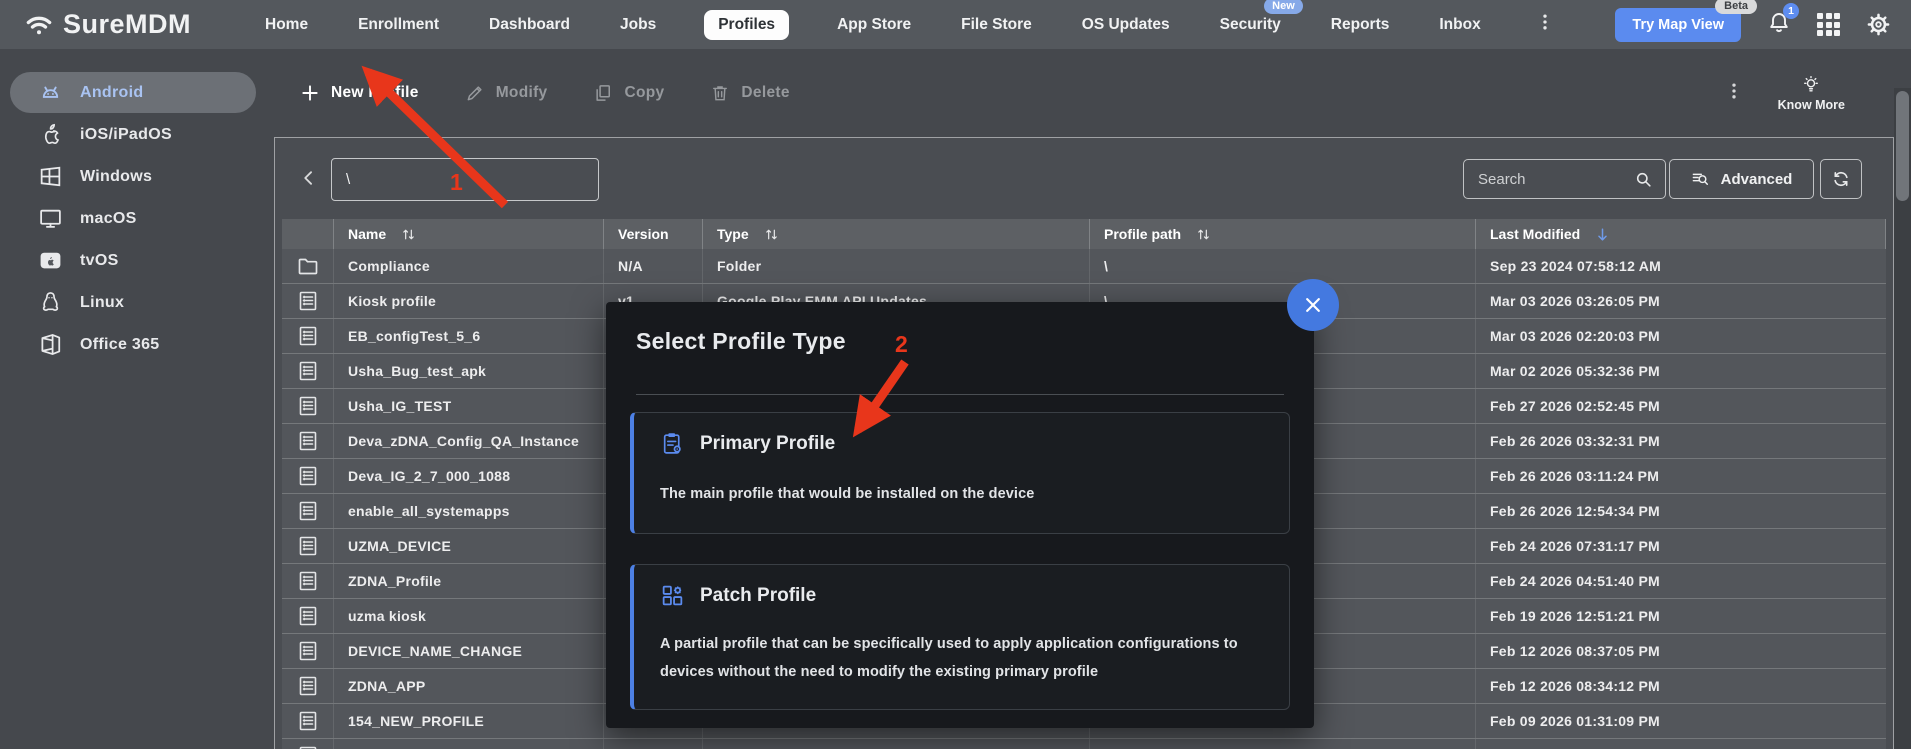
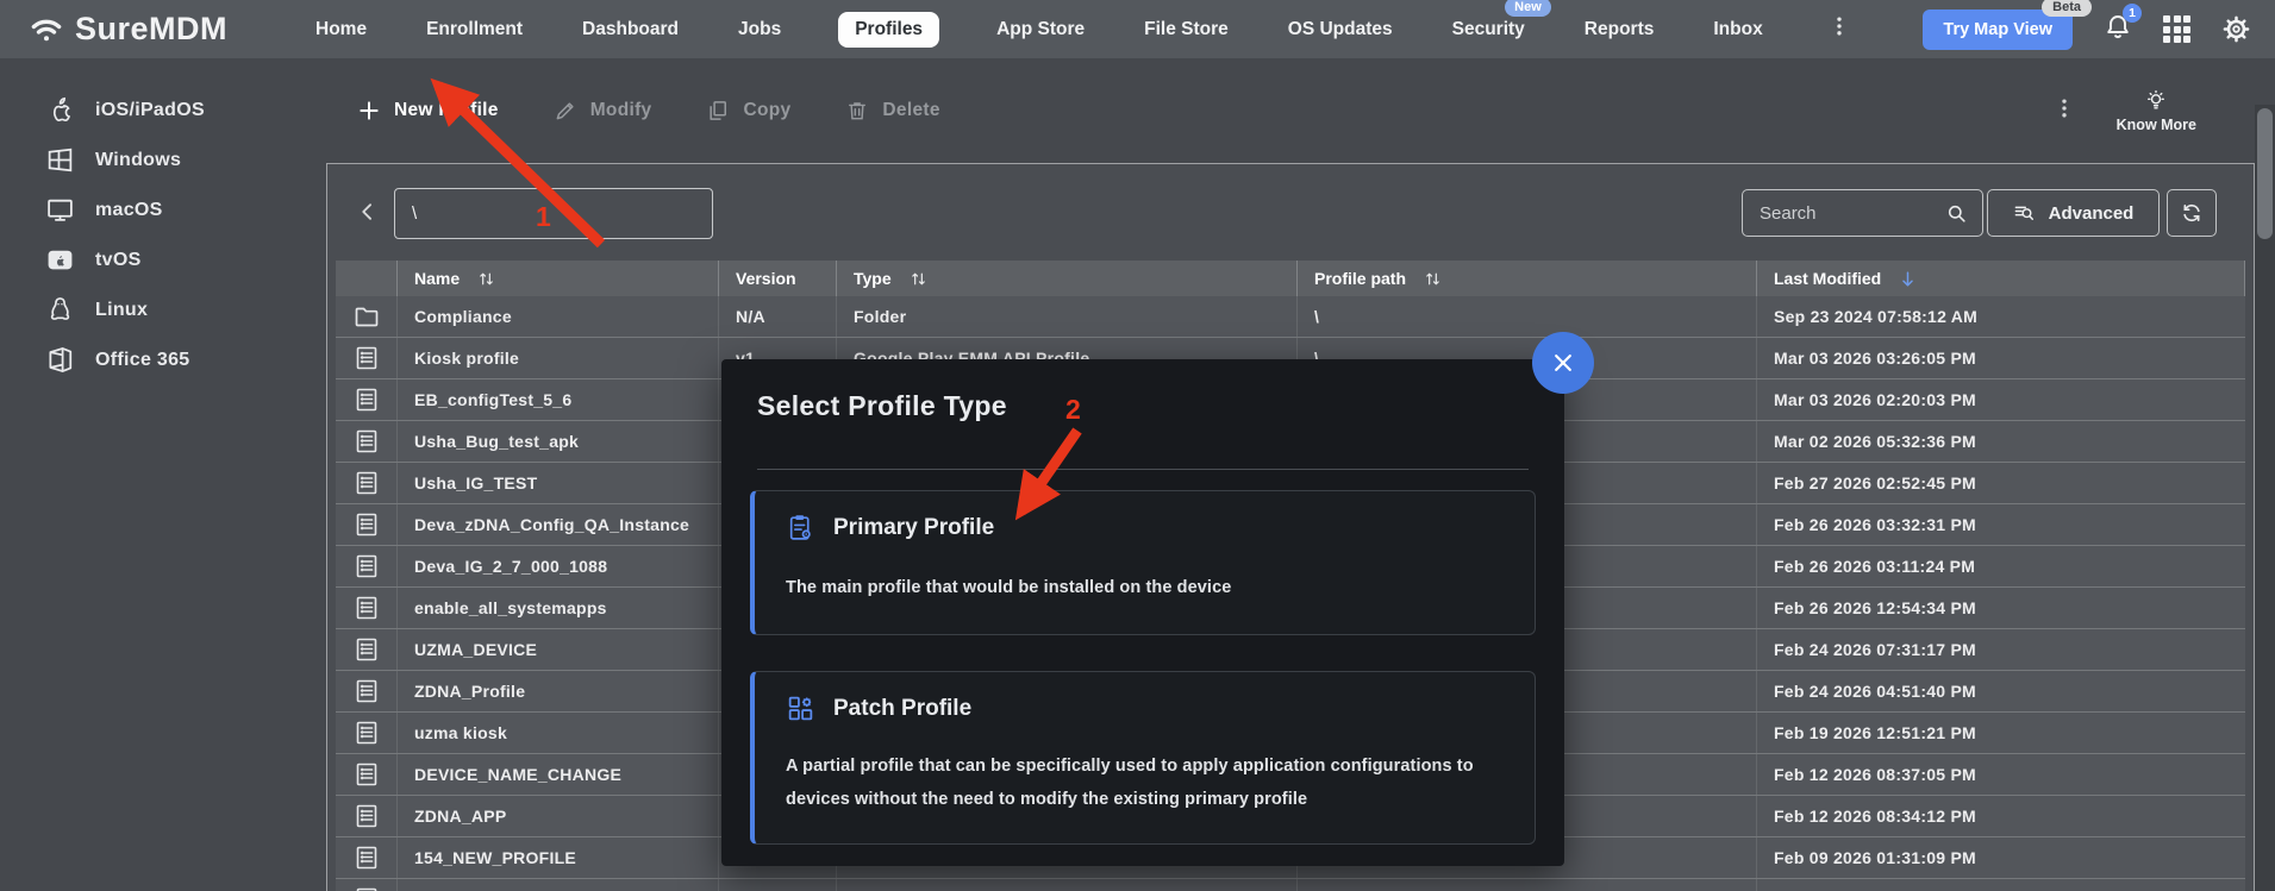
  SureMDM
  Home
  Enrollment
  Dashboard
  Jobs
  Profiles
  App Store
  File Store
  OS Updates
  Security
  New
  Reports
  Inbox
  Try Map View
  Beta
  1
- Android
  iOS/iPadOS
  Windows
  macOS
  tvOS
  Linux
  Office 365
  New Prfile
  Modify
  Copy
  Delete
  Know More
  \
  Search
  Advanced
  Name
  Version
  Type
  Profile path
  Last Modified
  Compliance
  N/A
  Folder
  \
  Sep 23 2024 07:58:12 AM
  Kiosk profile
  v1
- Google Play EMM API Updates
+ Google Play EMM API Profile
  \
  Mar 03 2026 03:26:05 PM
  EB_configTest_5_6
  Mar 03 2026 02:20:03 PM
  Usha_Bug_test_apk
  Mar 02 2026 05:32:36 PM
  Usha_IG_TEST
  Feb 27 2026 02:52:45 PM
  Deva_zDNA_Config_QA_Instance
  Feb 26 2026 03:32:31 PM
  Deva_IG_2_7_000_1088
  Feb 26 2026 03:11:24 PM
  enable_all_systemapps
  Feb 26 2026 12:54:34 PM
  UZMA_DEVICE
  Feb 24 2026 07:31:17 PM
  ZDNA_Profile
  Feb 24 2026 04:51:40 PM
  uzma kiosk
  Feb 19 2026 12:51:21 PM
  DEVICE_NAME_CHANGE
  Feb 12 2026 08:37:05 PM
  ZDNA_APP
  Feb 12 2026 08:34:12 PM
  154_NEW_PROFILE
  Feb 09 2026 01:31:09 PM
  Select Profile Type
  Primary Profile
  The main profile that would be installed on the device
  Patch Profile
  A partial profile that can be specifically used to apply application configurations to devices without the need to modify the existing primary profile
  1
  2
